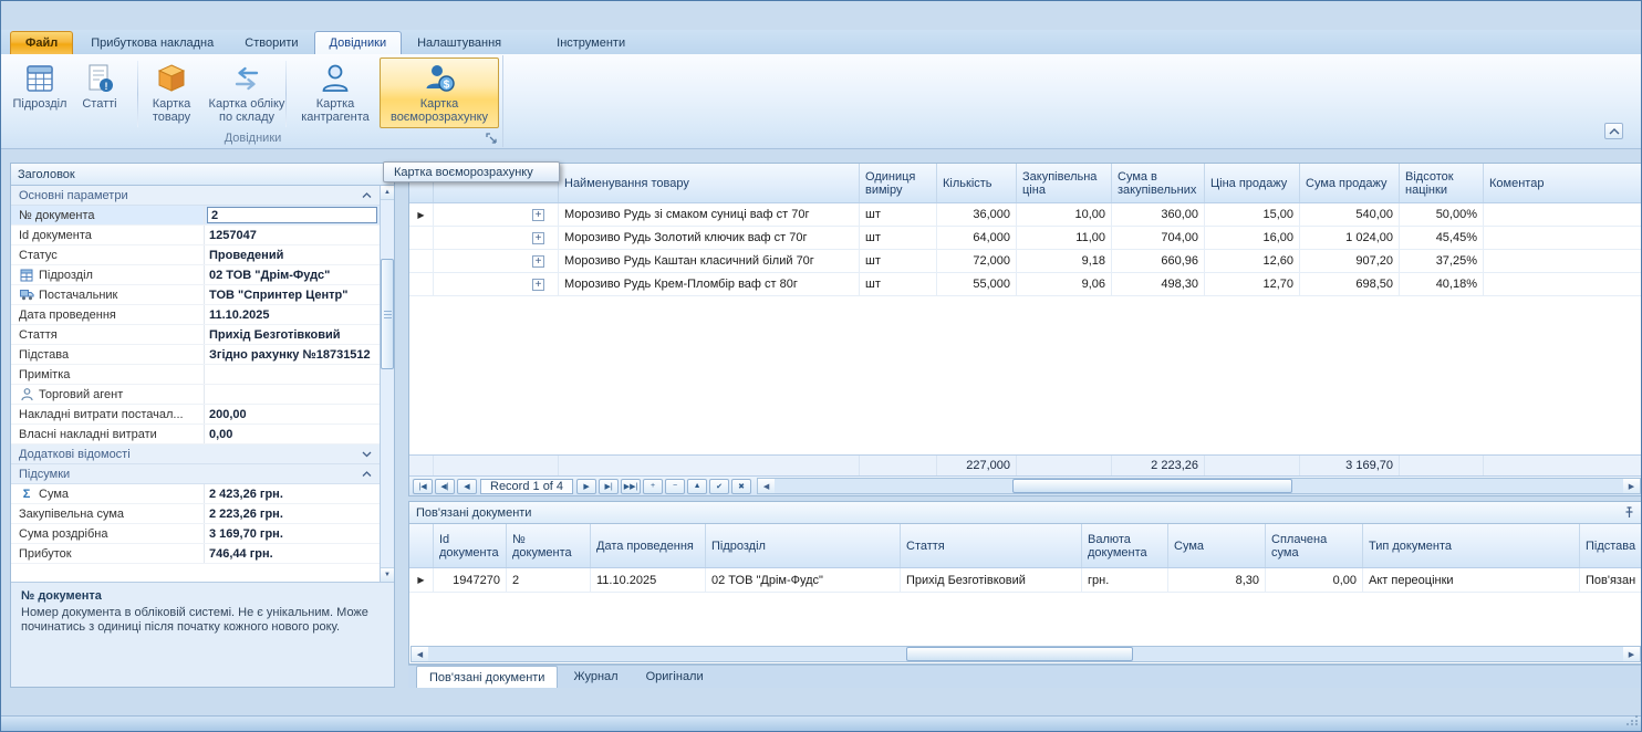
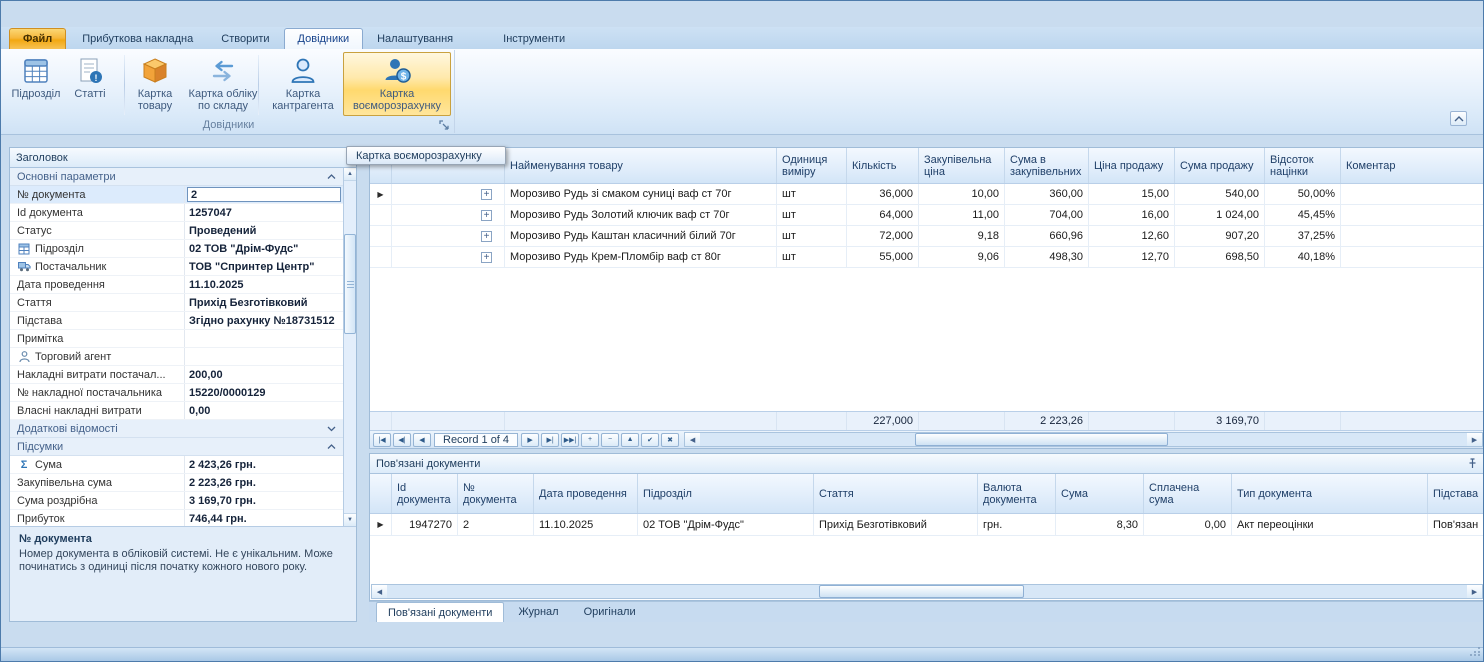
  Файл
  Прибуткова накладна
  Створити
  Довідники
  Налаштування
  Інструменти
  Підрозділ
  !
  Статті
  Картка товару
  Картка обліку по складу
  Картка кантрагента
  $
  Картка воєморозрахунку
  Довідники
  Заголовок
  Основні параметри
  № документа
  2
  Id документа
  1257047
  Статус
  Проведений
  Підрозділ
  02 ТОВ "Дрім-Фудс"
  Постачальник
  ТОВ "Спринтер Центр"
  Дата проведення
  11.10.2025
  Стаття
  Прихід Безготівковий
  Підстава
  Згідно рахунку №18731512
  Примітка
  Торговий агент
  Накладні витрати постачал...
  200,00
+ № накладної постачальника
+ 15220/0000129
  Власні накладні витрати
  0,00
  Додаткові відомості
  Підсумки
  Σ
  Сума
  2 423,26 грн.
  Закупівельна сума
  2 223,26 грн.
  Сума роздрібна
  3 169,70 грн.
  Прибуток
  746,44 грн.
  № документа
  Номер документа в обліковій системі. Не є унікальним. Може починатись з одиниці після початку кожного нового року.
  Найменування товару
  Одиниця виміру
  Кількість
  Закупівельна ціна
  Сума в закупівельних
  Ціна продажу
  Сума продажу
  Відсоток націнки
  Коментар
  ▶
  +
  Морозиво Рудь зі смаком суниці ваф ст 70г
  шт
  36,000
  10,00
  360,00
  15,00
  540,00
  50,00%
  +
  Морозиво Рудь Золотий ключик ваф ст 70г
  шт
  64,000
  11,00
  704,00
  16,00
  1 024,00
  45,45%
  +
  Морозиво Рудь Каштан класичний білий 70г
  шт
  72,000
  9,18
  660,96
  12,60
  907,20
  37,25%
  +
  Морозиво Рудь Крем-Пломбір ваф ст 80г
  шт
  55,000
  9,06
  498,30
  12,70
  698,50
  40,18%
  227,000
  2 223,26
  3 169,70
  Record 1 of 4
  Пов'язані документи
  Id документа
  № документа
  Дата проведення
  Підрозділ
  Стаття
  Валюта документа
  Сума
  Сплачена сума
  Тип документа
  Підстава
  ▶
  1947270
  2
  11.10.2025
  02 ТОВ "Дрім-Фудс"
  Прихід Безготівковий
  грн.
  8,30
  0,00
  Акт переоцінки
  Пов'язан
  Пов'язані документи
  Журнал
  Оригінали
  Картка воєморозрахунку
